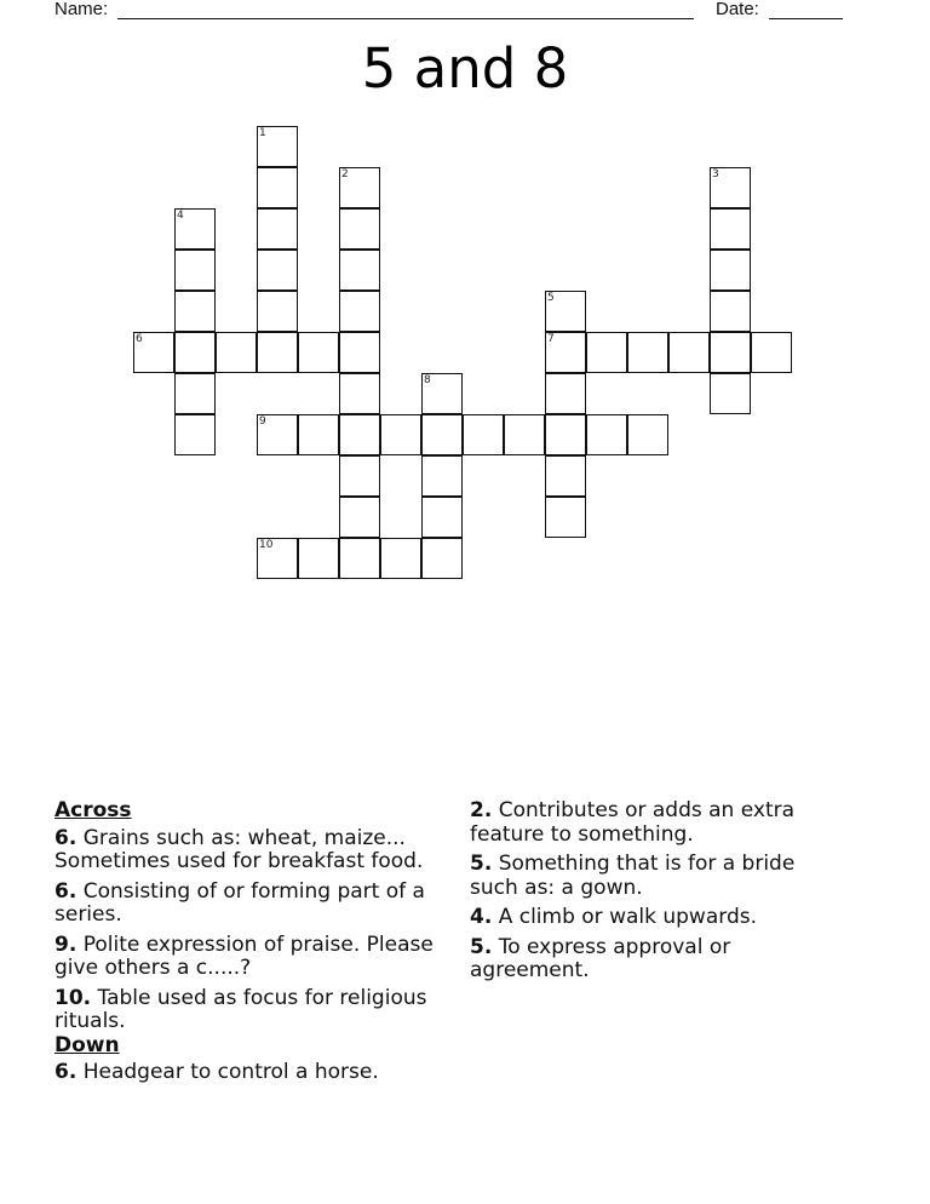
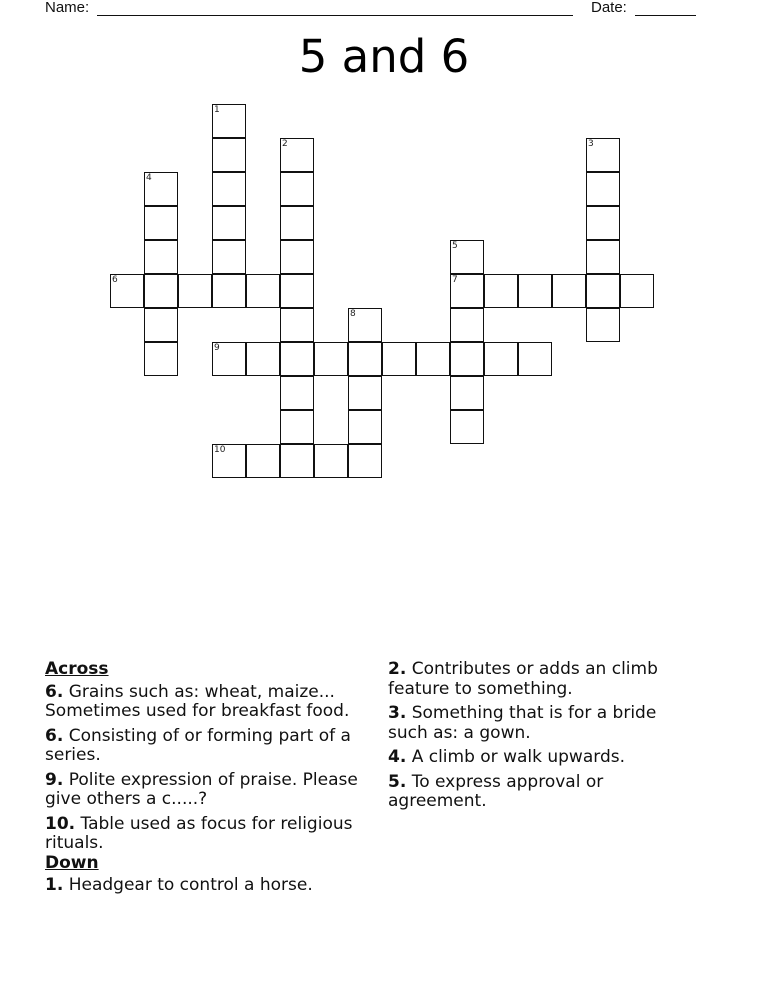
  Name:
  Date:
- 5 and 8
+ 5 and 6
  1
  2
  3
  4
  5
  7
  6
  8
  9
  10
  Across
  6. Grains such as: wheat, maize... Sometimes used for breakfast food.
  6. Consisting of or forming part of a series.
  9. Polite expression of praise. Please give others a c.....?
  10. Table used as focus for religious rituals.
  Down
- 6. Headgear to control a horse.
+ 1. Headgear to control a horse.
- 2. Contributes or adds an extra feature to something.
+ 2. Contributes or adds an climb feature to something.
- 5. Something that is for a bride such as: a gown.
+ 3. Something that is for a bride such as: a gown.
  4. A climb or walk upwards.
  5. To express approval or agreement.
